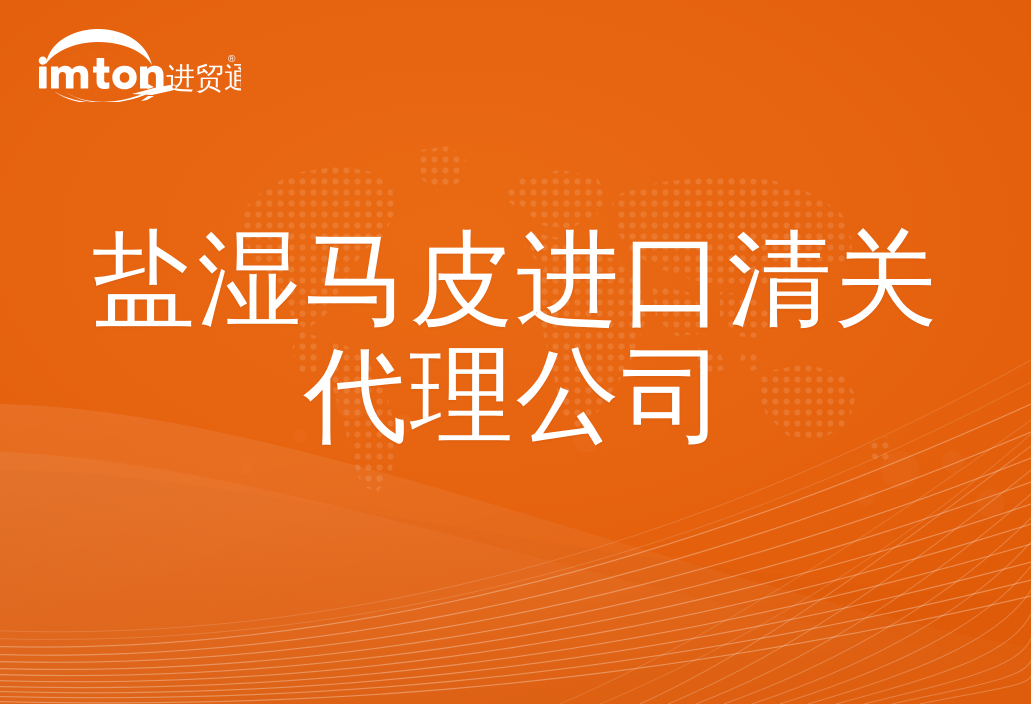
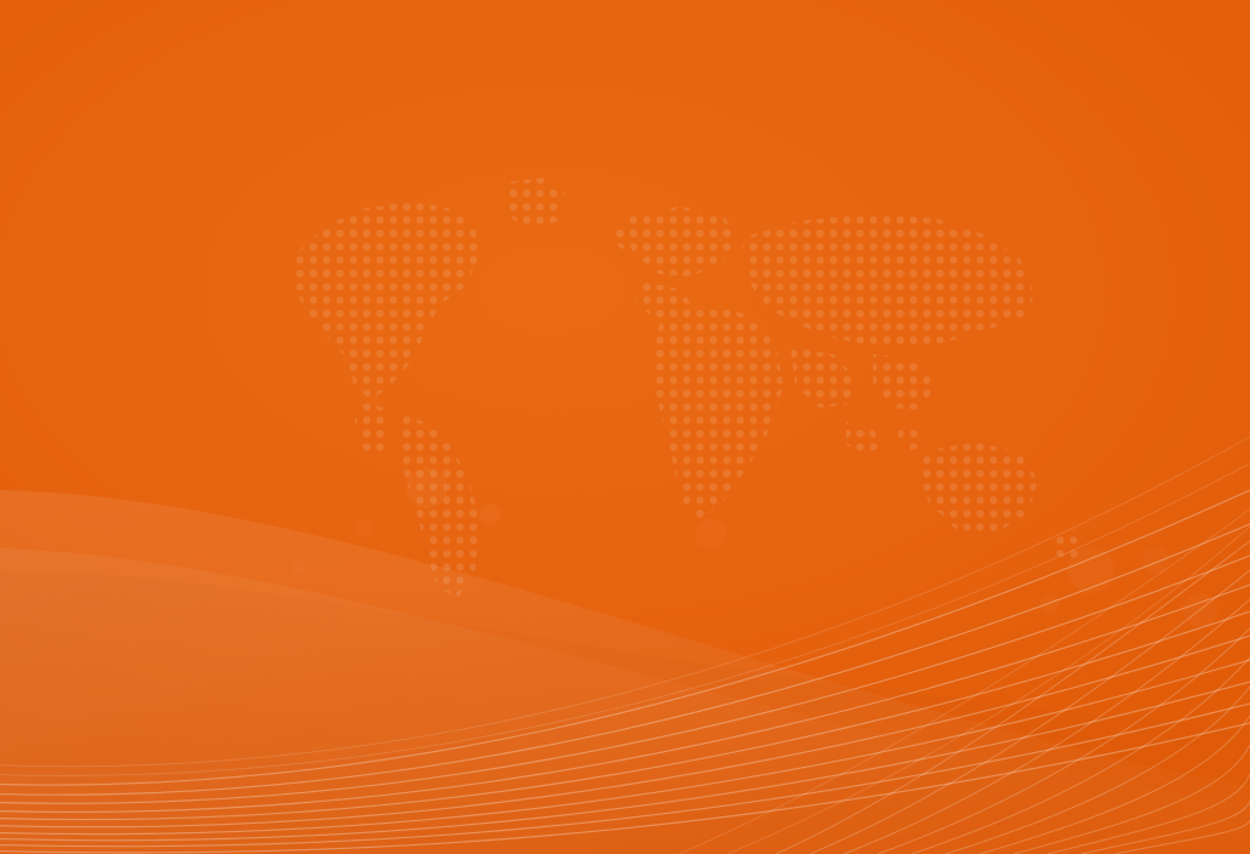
- 进贸通
- ®
- 盐湿马皮进口清关
- 代理公司
